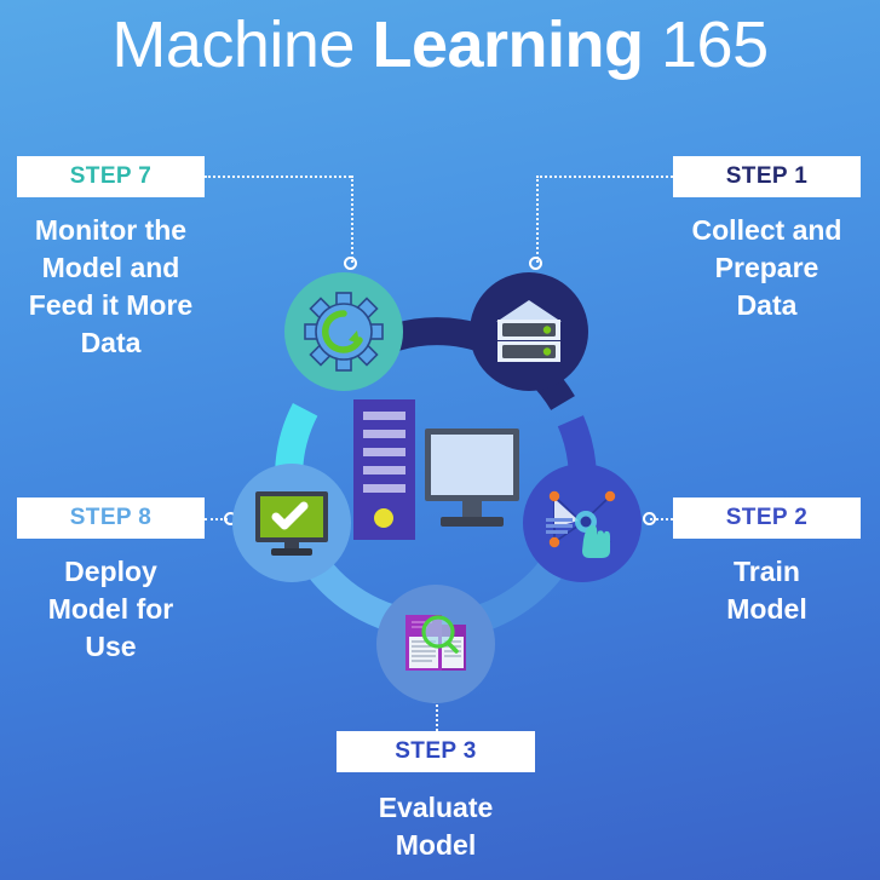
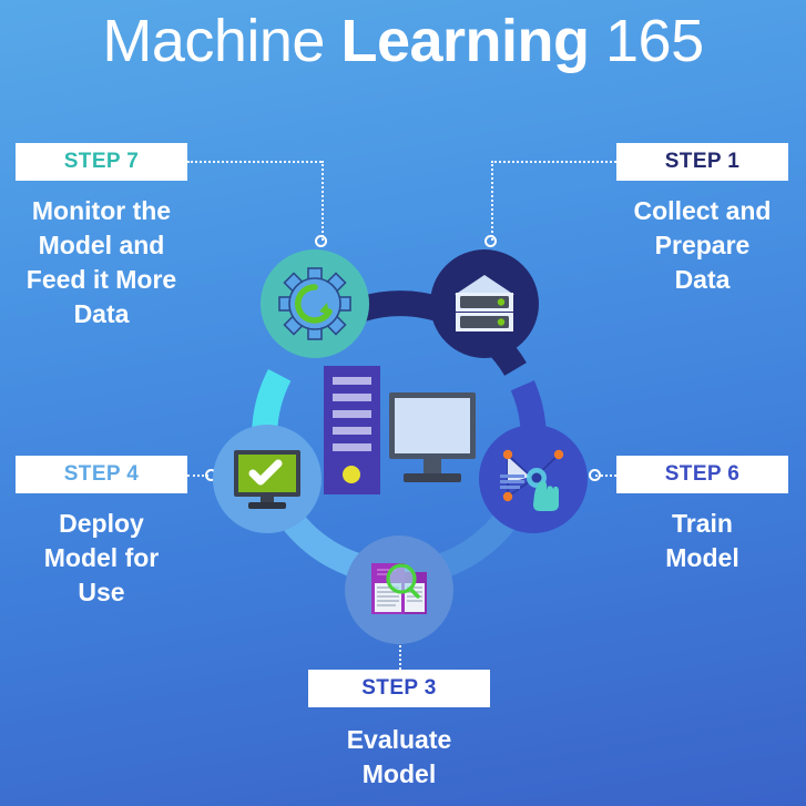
  Machine Learning 165
  STEP 7
  Monitor the
  Model and
  Feed it More
  Data
  STEP 1
  Collect and
  Prepare
  Data
- STEP 8
+ STEP 4
  Deploy
  Model for
  Use
- STEP 2
+ STEP 6
  Train
  Model
  STEP 3
  Evaluate
  Model
